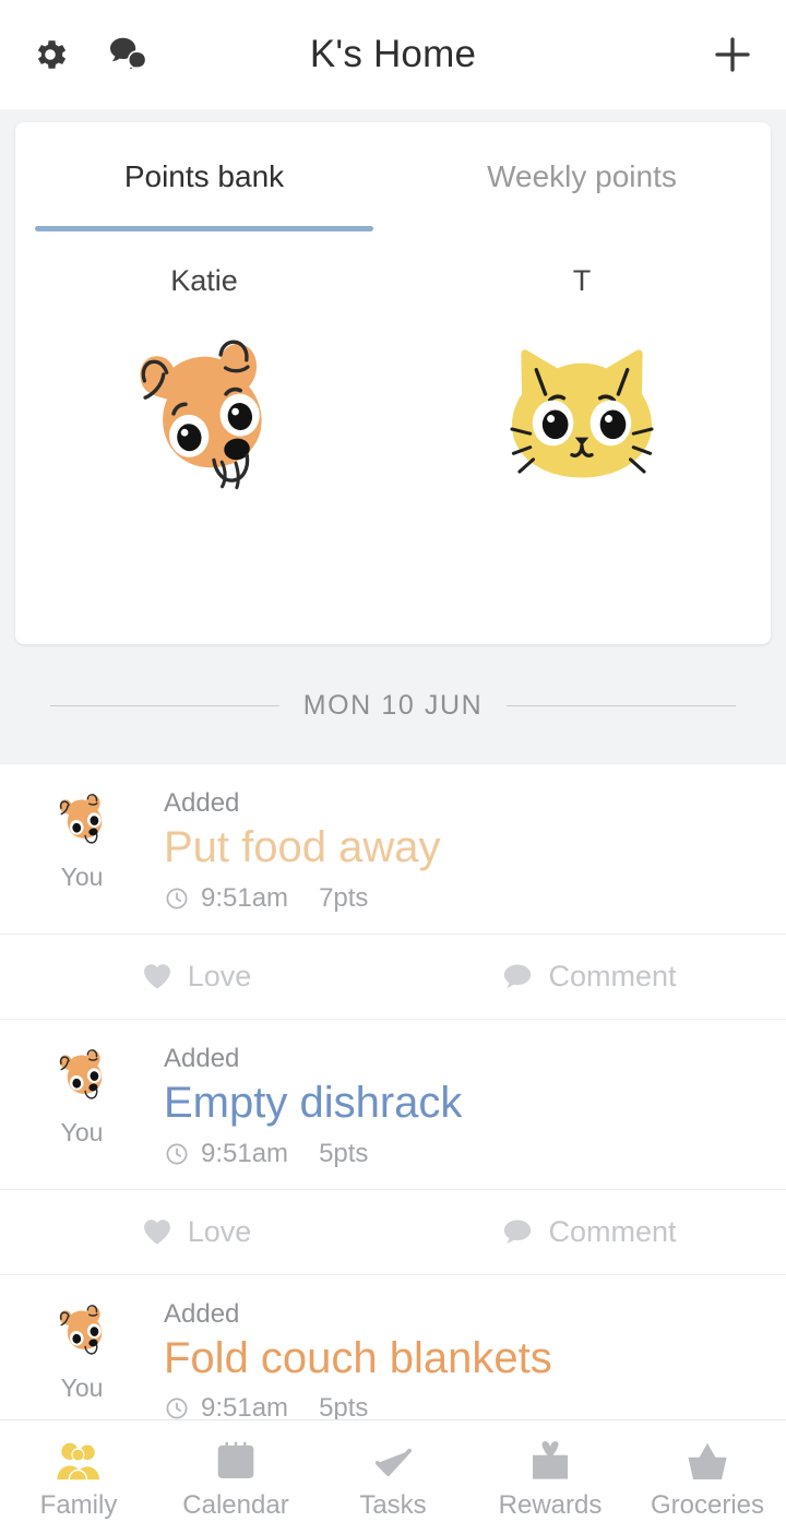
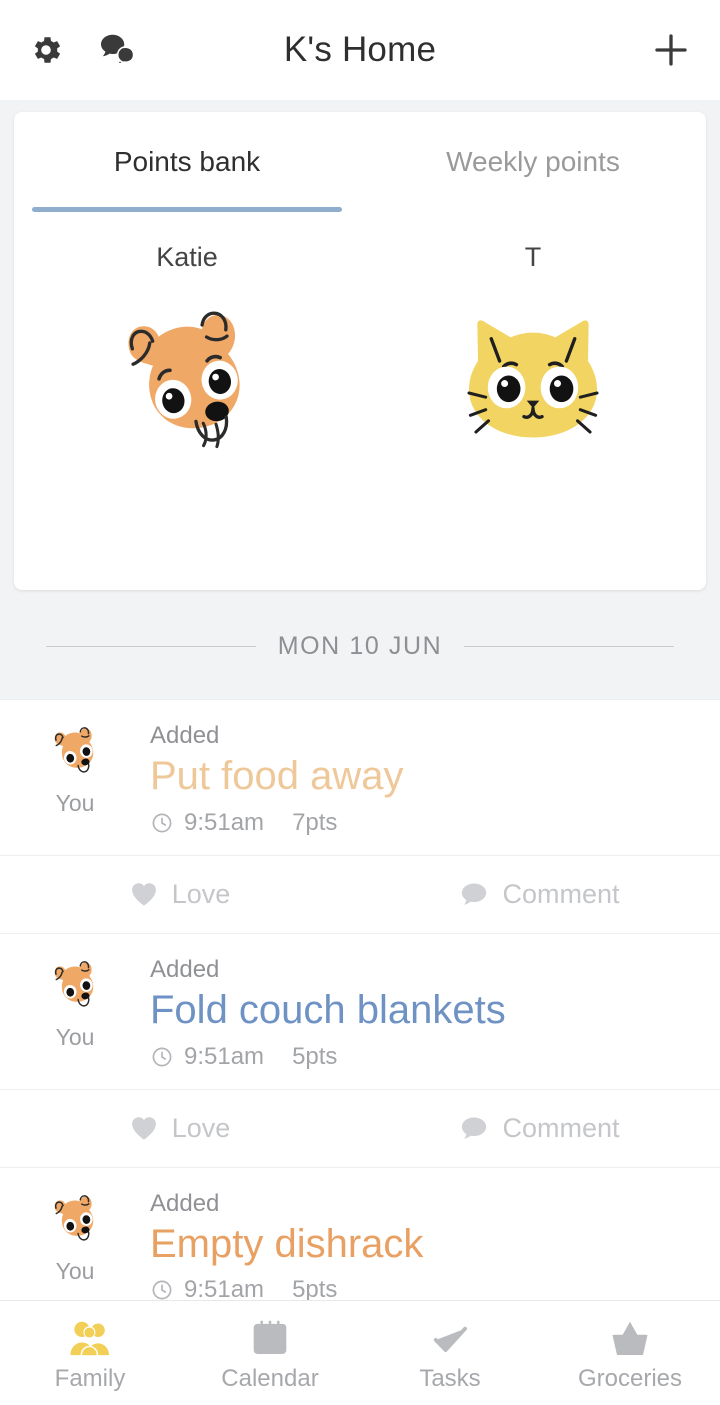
  K's Home
  Points bank
  Weekly points
  Katie
  T
  MON 10 JUN
  You
  Added
  Put food away
  9:51am
  7pts
  Love
  Comment
  You
  Added
- Empty dishrack
+ Fold couch blankets
  9:51am
  5pts
  Love
  Comment
  You
  Added
- Fold couch blankets
+ Empty dishrack
  9:51am
  5pts
  Family
  Calendar
  Tasks
- Rewards
  Groceries
